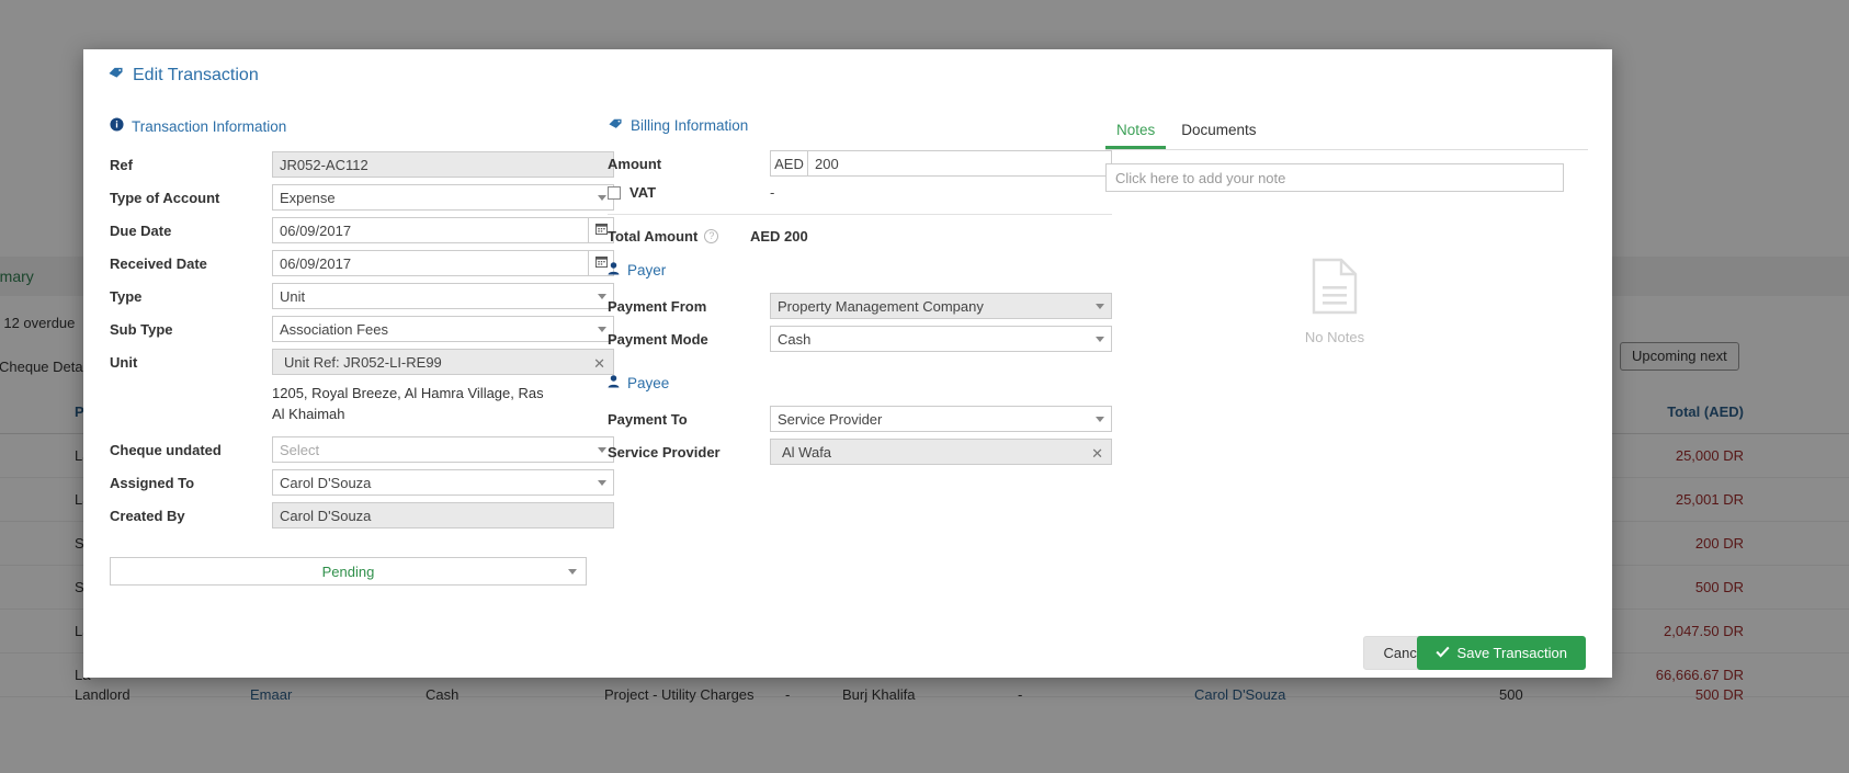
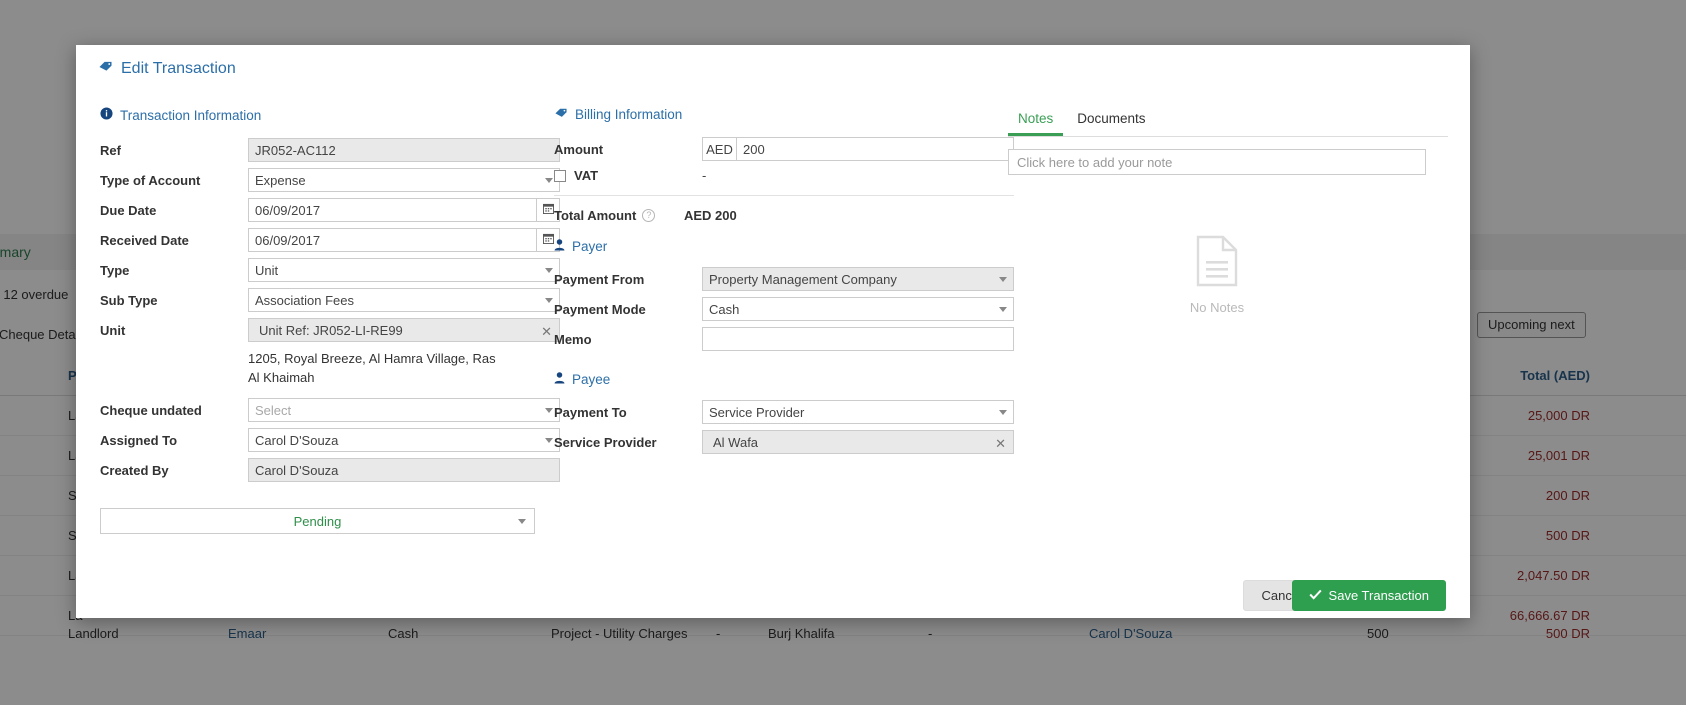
  mary
  12 overdue
  Cheque Deta
  Upcoming next
  P
  Total (AED)
  25,000 DR
  25,001 DR
  200 DR
  500 DR
  2,047.50 DR
  66,666.67 DR
  Landlord
  Emaar
  Cash
  Project - Utility Charges
  -
  Burj Khalifa
  -
  Carol D'Souza
  500
  500 DR
  Edit Transaction
  Transaction Information
  Ref
  JR052-AC112
  Type of Account
  Expense
  Due Date
  06/09/2017
  Received Date
  06/09/2017
  Type
  Unit
  Sub Type
  Association Fees
  Unit
  Unit Ref: JR052-LI-RE99
  ✕
  1205, Royal Breeze, Al Hamra Village, Ras Al Khaimah
  Cheque undated
  Select
  Assigned To
  Carol D'Souza
  Created By
  Carol D'Souza
  Billing Information
  Amount
  AED
  200
  VAT
  -
  Total Amount
  ?
  AED 200
  Payer
  Payment From
  Property Management Company
  Payment Mode
  Cash
+ Memo
  Payee
  Payment To
  Service Provider
  Service Provider
  Al Wafa
  ✕
  Notes
  Documents
  Click here to add your note
  No Notes
  Pending
  Save Transaction
